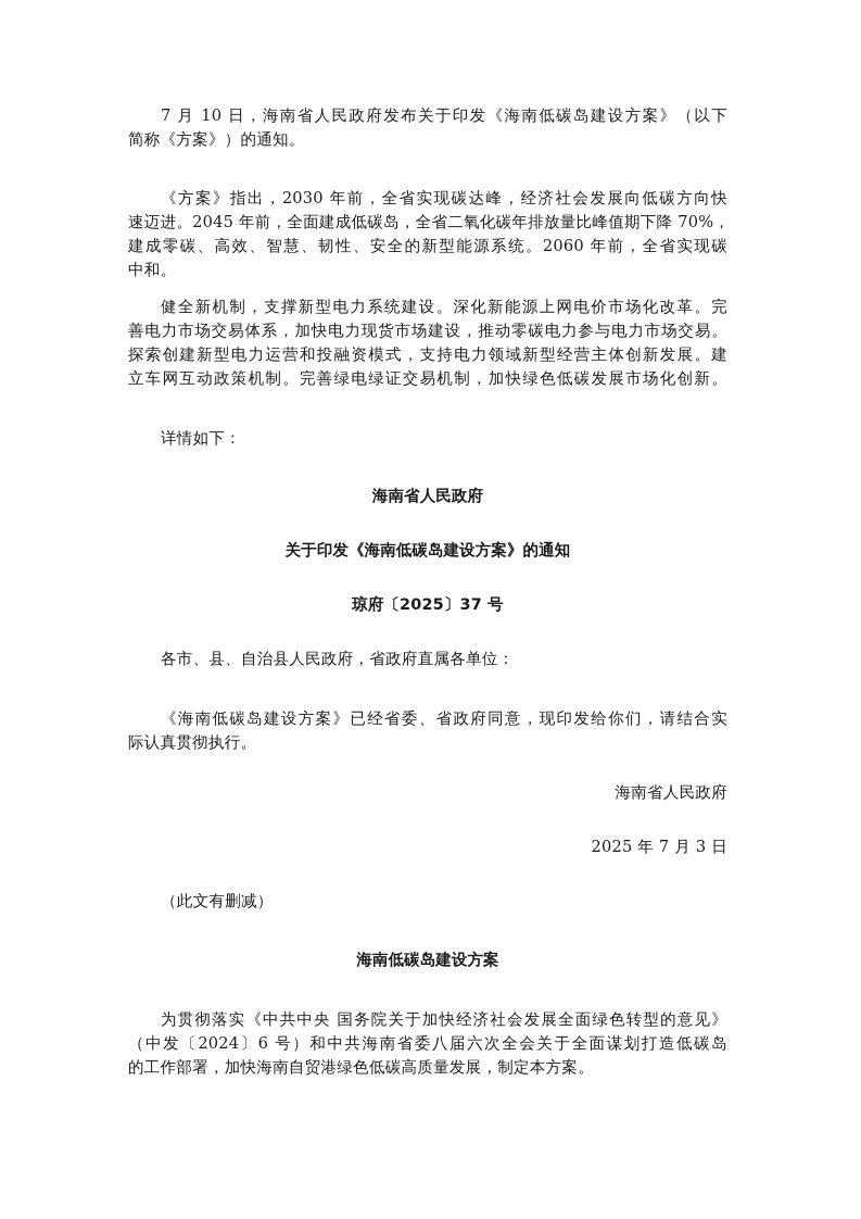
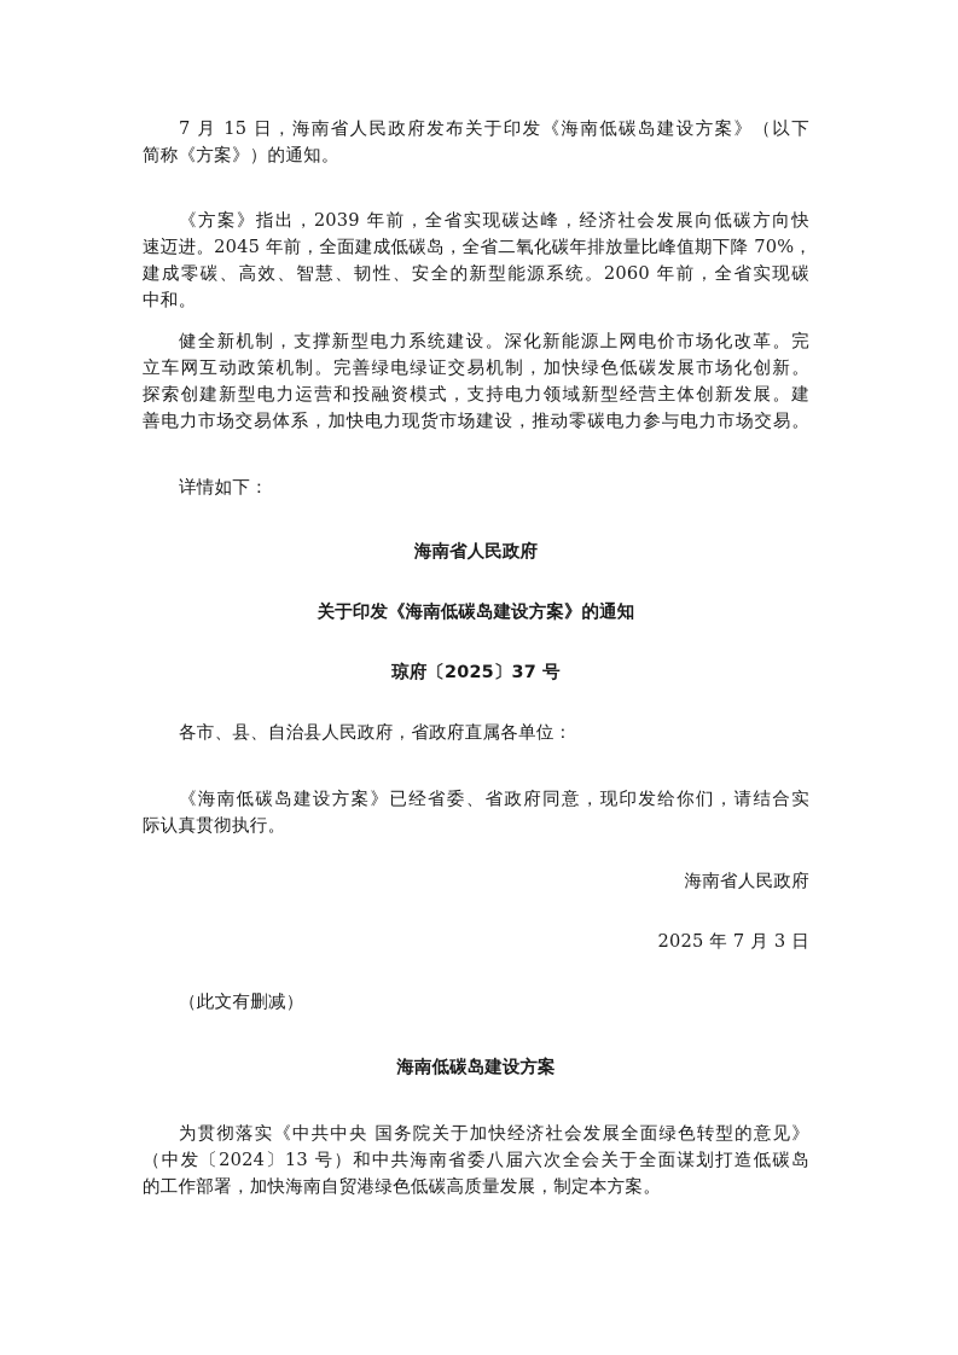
- 7 月 10 日，海南省人民政府发布关于印发《海南低碳岛建设方案》（以下
+ 7 月 15 日，海南省人民政府发布关于印发《海南低碳岛建设方案》（以下
  简称《方案》）的通知。
- 《方案》指出，2030 年前，全省实现碳达峰，经济社会发展向低碳方向快
+ 《方案》指出，2039 年前，全省实现碳达峰，经济社会发展向低碳方向快
  速迈进。2045 年前，全面建成低碳岛，全省二氧化碳年排放量比峰值期下降 70%，
  建成零碳、高效、智慧、韧性、安全的新型能源系统。2060 年前，全省实现碳
  中和。
  健全新机制，支撑新型电力系统建设。深化新能源上网电价市场化改革。完
- 善电力市场交易体系，加快电力现货市场建设，推动零碳电力参与电力市场交易。
+ 立车网互动政策机制。完善绿电绿证交易机制，加快绿色低碳发展市场化创新。
  探索创建新型电力运营和投融资模式，支持电力领域新型经营主体创新发展。建
- 立车网互动政策机制。完善绿电绿证交易机制，加快绿色低碳发展市场化创新。
+ 善电力市场交易体系，加快电力现货市场建设，推动零碳电力参与电力市场交易。
  详情如下：
  海南省人民政府
  关于印发《海南低碳岛建设方案》的通知
  琼府〔2025〕37 号
  各市、县、自治县人民政府，省政府直属各单位：
  《海南低碳岛建设方案》已经省委、省政府同意，现印发给你们，请结合实
  际认真贯彻执行。
  海南省人民政府
  2025 年 7 月 3 日
  （此文有删减）
  海南低碳岛建设方案
  为贯彻落实《中共中央 国务院关于加快经济社会发展全面绿色转型的意见》
- （中发〔2024〕6 号）和中共海南省委八届六次全会关于全面谋划打造低碳岛
+ （中发〔2024〕13 号）和中共海南省委八届六次全会关于全面谋划打造低碳岛
  的工作部署，加快海南自贸港绿色低碳高质量发展，制定本方案。
